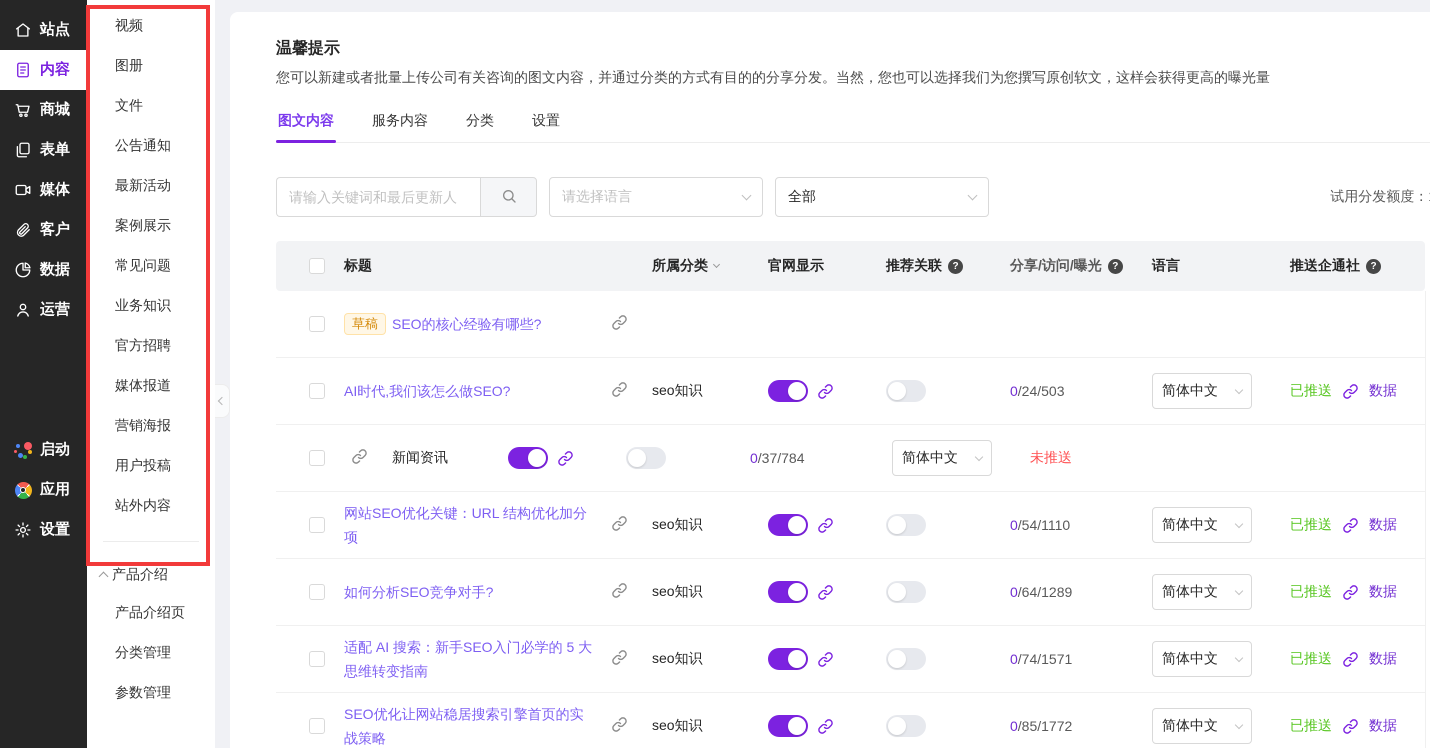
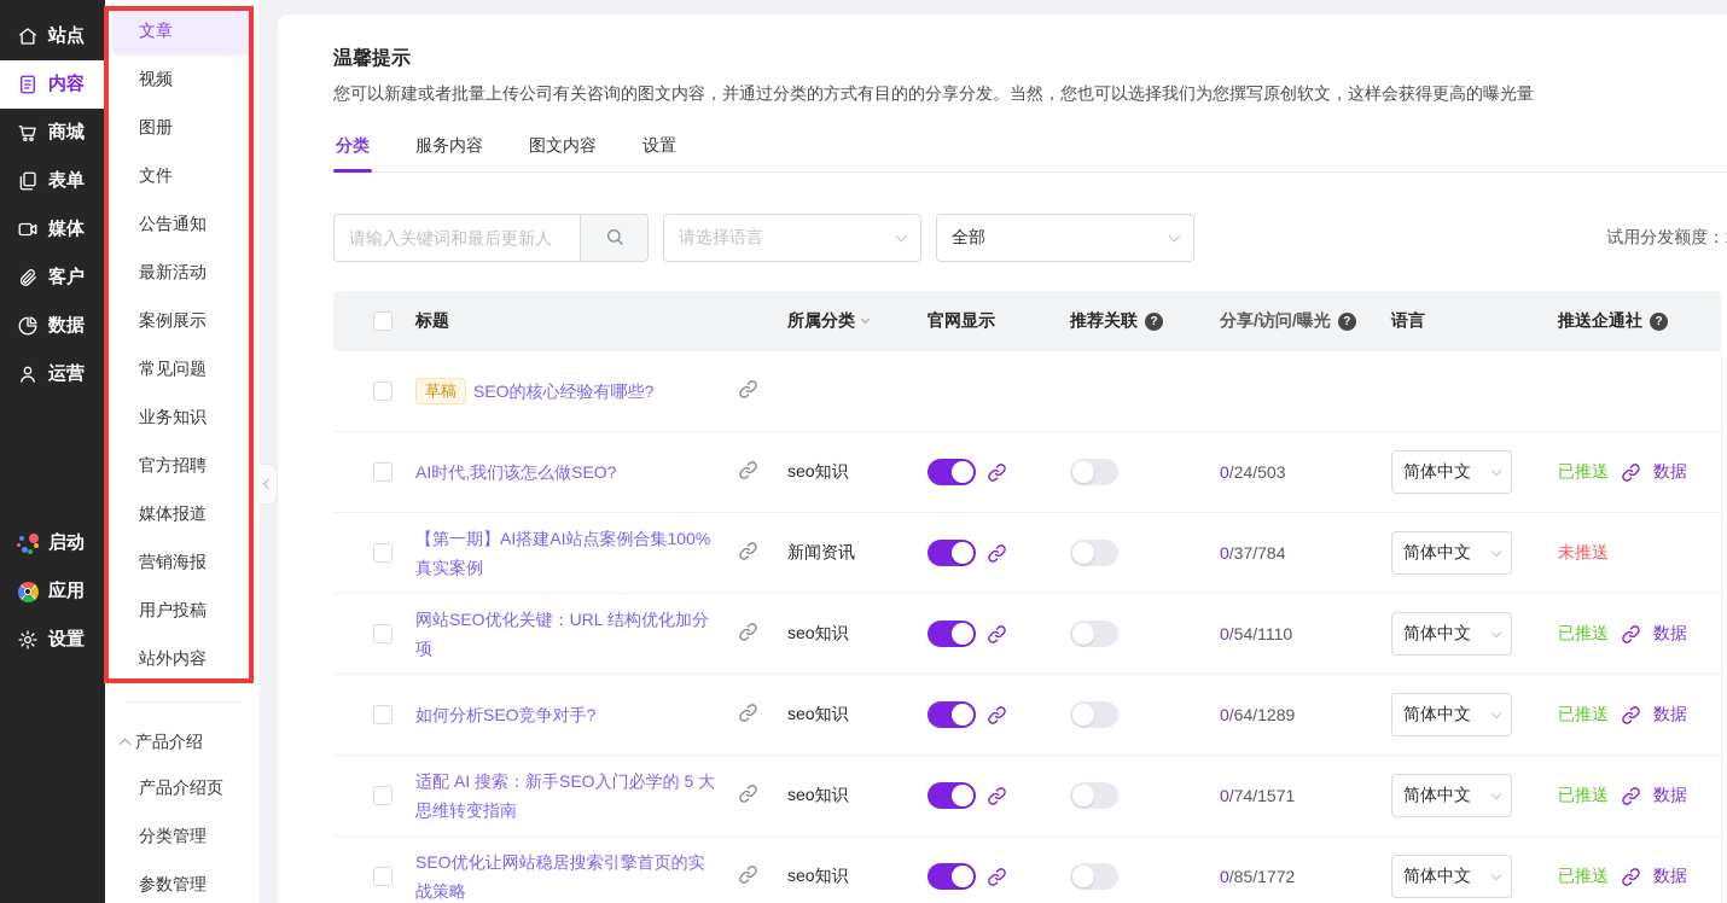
  站点
  内容
  商城
  表单
  媒体
  客户
  数据
  运营
  启动
  应用
  设置
+ 文章
  视频
  图册
  文件
  公告通知
  最新活动
  案例展示
  常见问题
  业务知识
  官方招聘
  媒体报道
  营销海报
  用户投稿
  站外内容
  产品介绍
  产品介绍页
  分类管理
  参数管理
  温馨提示
  您可以新建或者批量上传公司有关咨询的图文内容，并通过分类的方式有目的的分享分发。当然，您也可以选择我们为您撰写原创软文，这样会获得更高的曝光量
- 图文内容
+ 分类
  服务内容
- 分类
+ 图文内容
  设置
  请输入关键词和最后更新人
  请选择语言
  全部
  试用分发额度：
  标题
  所属分类
  官网显示
  推荐关联
  分享/访问/曝光
  语言
  推送企通社
  草稿
  SEO的核心经验有哪些?
  AI时代,我们该怎么做SEO?
  seo知识
  0/24/503
  简体中文
  已推送
  数据
+ 【第一期】AI搭建AI站点案例合集100%真实案例
  新闻资讯
  0/37/784
  简体中文
  未推送
  网站SEO优化关键：URL 结构优化加分项
  seo知识
  0/54/1110
  简体中文
  已推送
  数据
  如何分析SEO竞争对手?
  seo知识
  0/64/1289
  简体中文
  已推送
  数据
  适配 AI 搜索：新手SEO入门必学的 5 大思维转变指南
  seo知识
  0/74/1571
  简体中文
  已推送
  数据
  SEO优化让网站稳居搜索引擎首页的实战策略
  seo知识
  0/85/1772
  简体中文
  已推送
  数据
